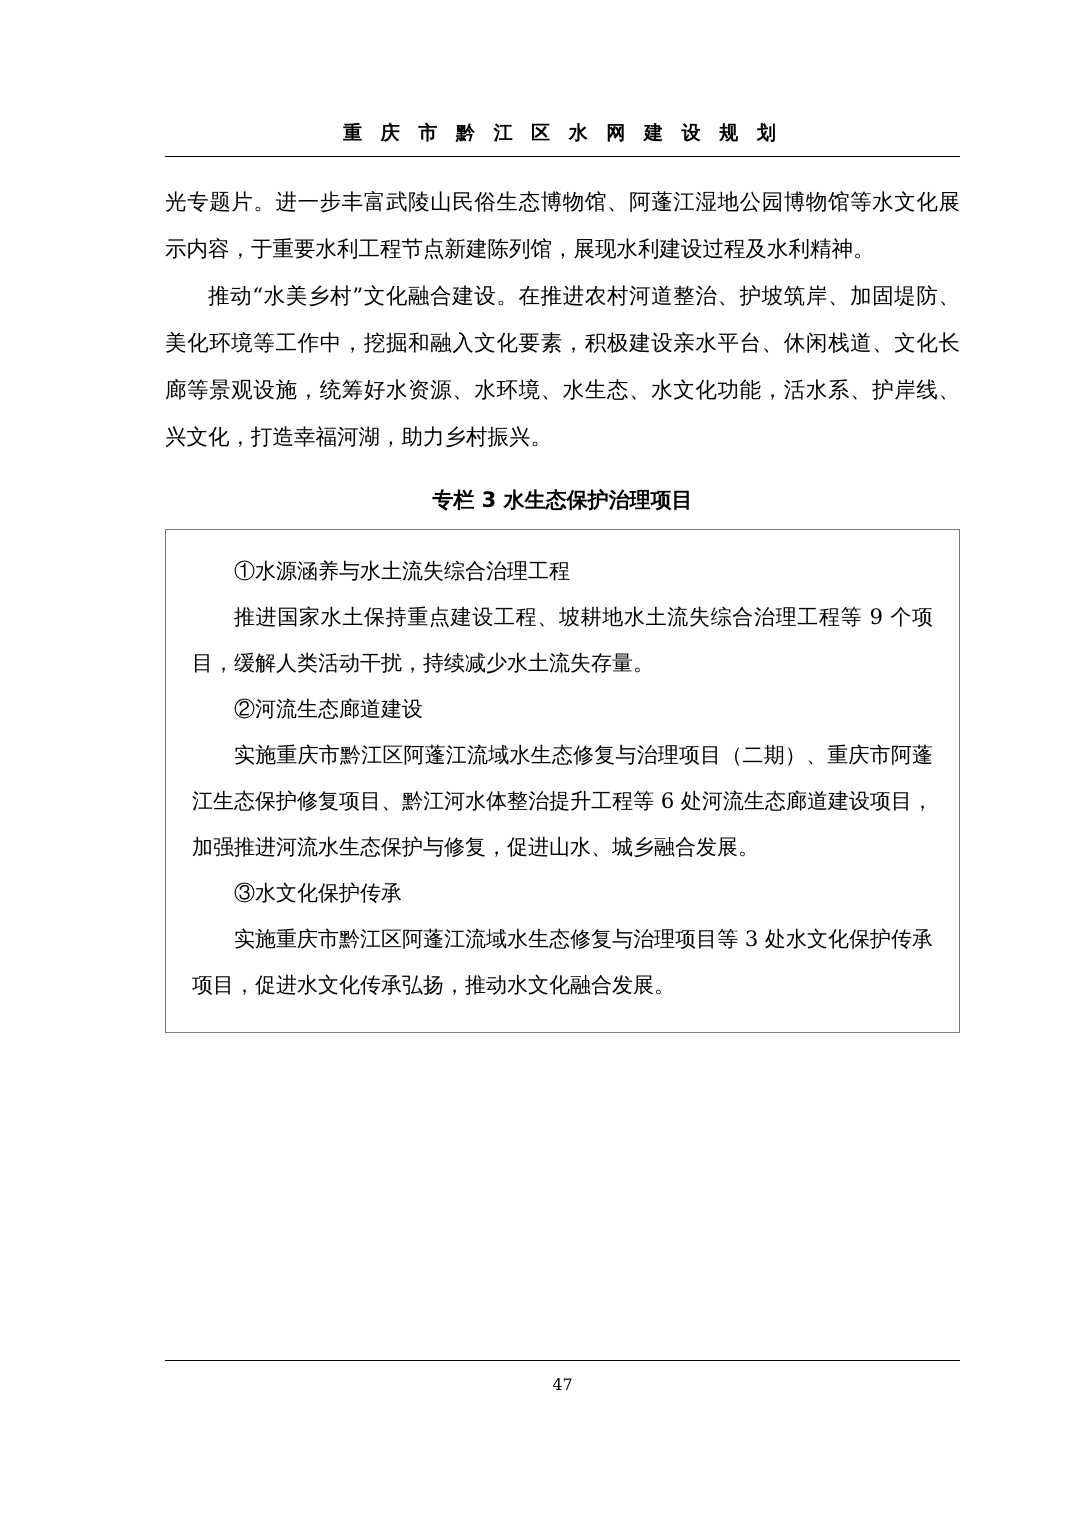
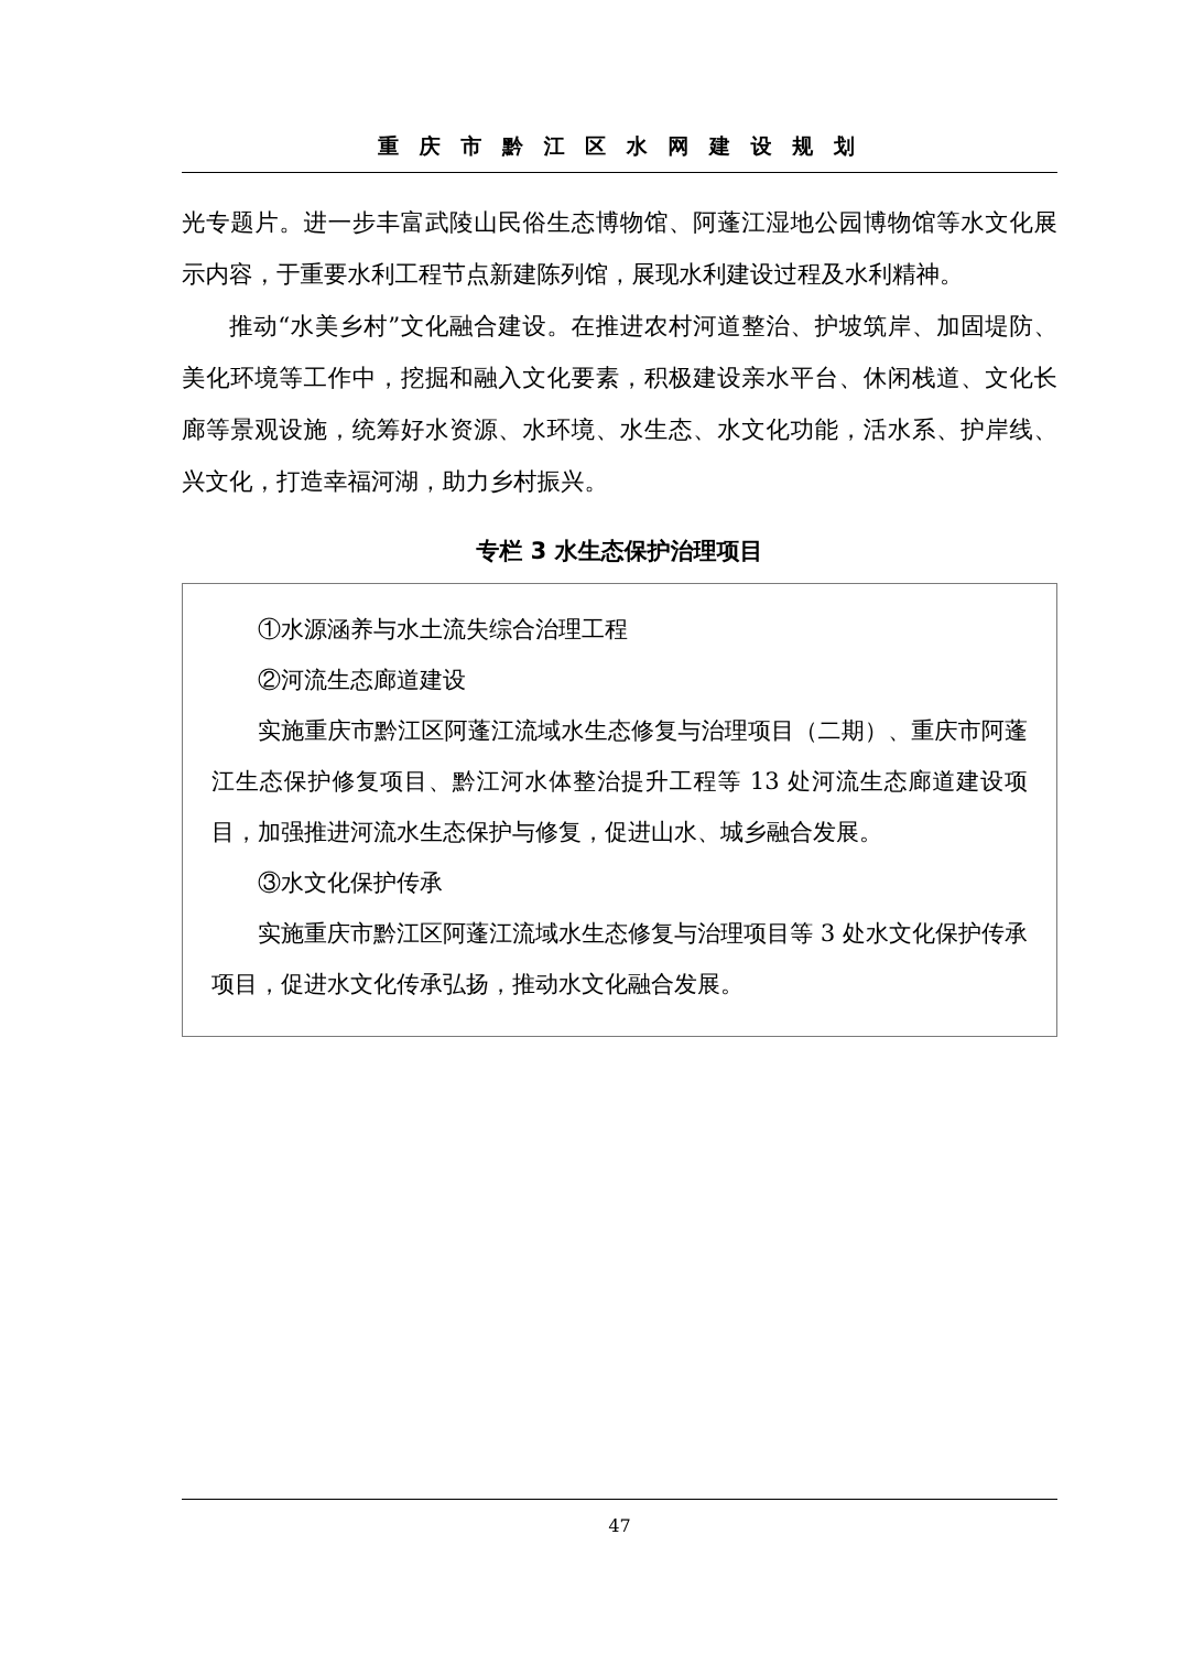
  重 庆 市 黔 江 区 水 网 建 设 规 划
  光专题片。进一步丰富武陵山民俗生态博物馆、阿蓬江湿地公园博物馆等水文化展示内容，于重要水利工程节点新建陈列馆，展现水利建设过程及水利精神。
  推动“水美乡村”文化融合建设。在推进农村河道整治、护坡筑岸、加固堤防、美化环境等工作中，挖掘和融入文化要素，积极建设亲水平台、休闲栈道、文化长廊等景观设施，统筹好水资源、水环境、水生态、水文化功能，活水系、护岸线、兴文化，打造幸福河湖，助力乡村振兴。
  专栏 3 水生态保护治理项目
  ①水源涵养与水土流失综合治理工程
- 推进国家水土保持重点建设工程、坡耕地水土流失综合治理工程等 9 个项目，缓解人类活动干扰，持续减少水土流失存量。
  ②河流生态廊道建设
- 实施重庆市黔江区阿蓬江流域水生态修复与治理项目（二期）、重庆市阿蓬江生态保护修复项目、黔江河水体整治提升工程等 6 处河流生态廊道建设项目，加强推进河流水生态保护与修复，促进山水、城乡融合发展。
+ 实施重庆市黔江区阿蓬江流域水生态修复与治理项目（二期）、重庆市阿蓬江生态保护修复项目、黔江河水体整治提升工程等 13 处河流生态廊道建设项目，加强推进河流水生态保护与修复，促进山水、城乡融合发展。
  ③水文化保护传承
  实施重庆市黔江区阿蓬江流域水生态修复与治理项目等 3 处水文化保护传承项目，促进水文化传承弘扬，推动水文化融合发展。
  47
